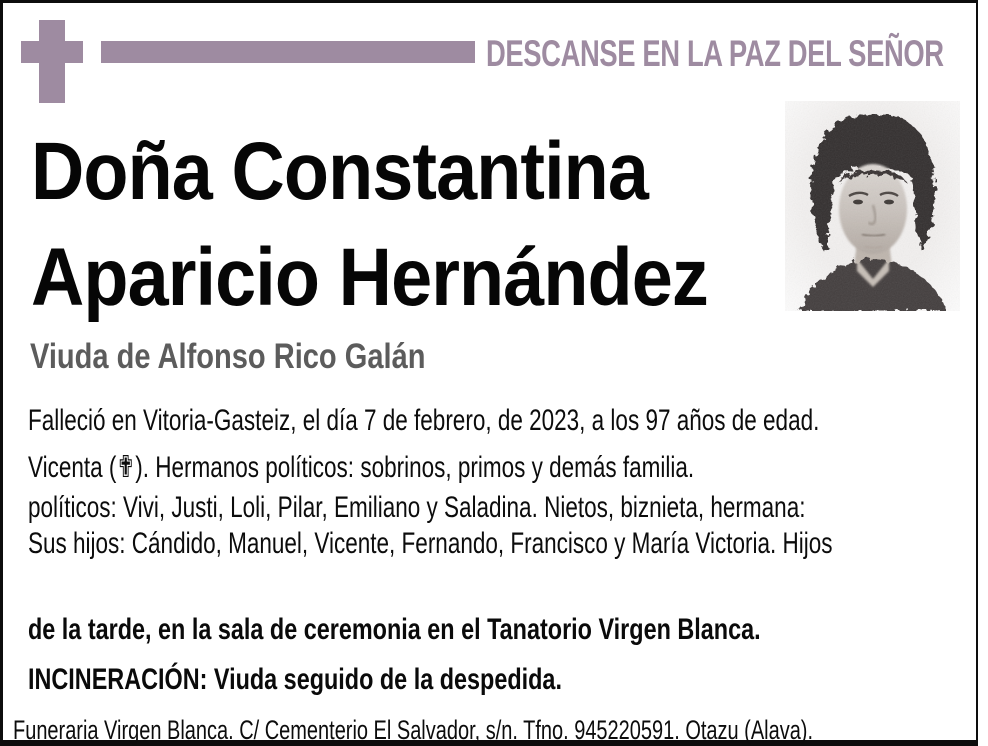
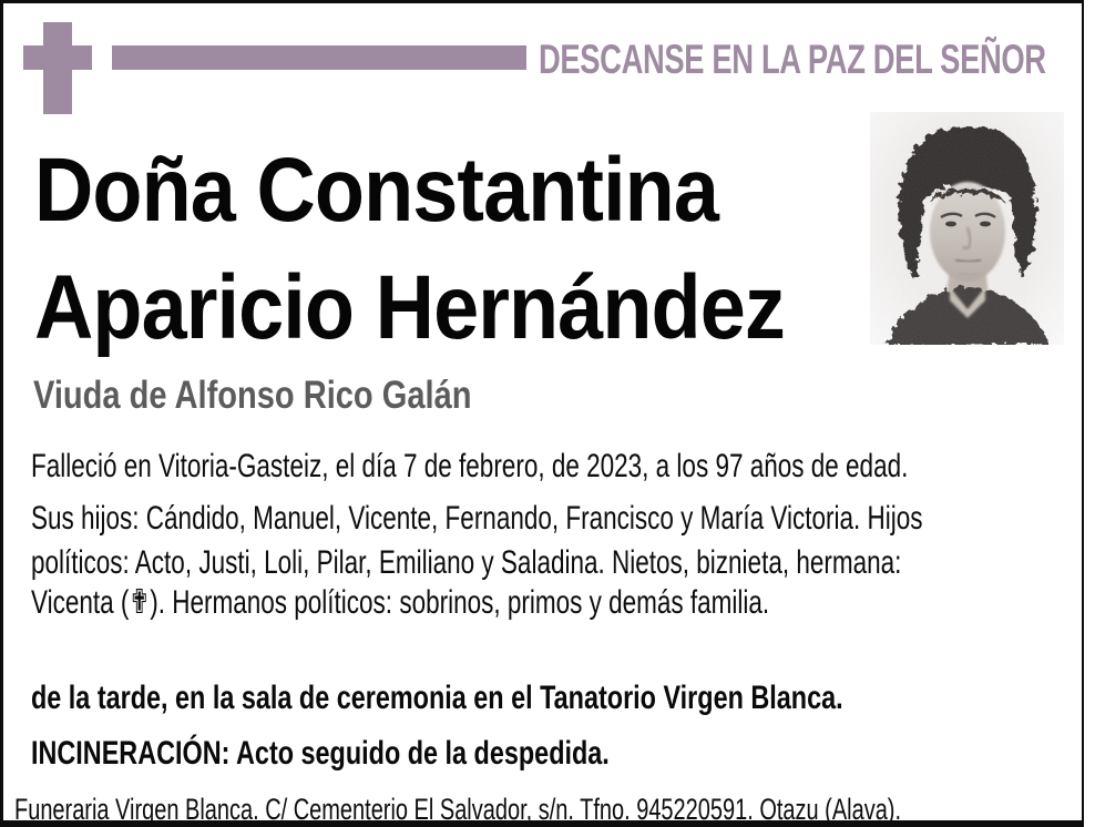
  DESCANSE EN LA PAZ DEL SEÑOR
  Doña Constantina
  Aparicio Hernández
  Viuda de Alfonso Rico Galán
  Falleció en Vitoria-Gasteiz, el día 7 de febrero, de 2023, a los 97 años de edad.
- Vicenta (✟). Hermanos políticos: sobrinos, primos y demás familia.
+ Sus hijos: Cándido, Manuel, Vicente, Fernando, Francisco y María Victoria. Hijos
- políticos: Vivi, Justi, Loli, Pilar, Emiliano y Saladina. Nietos, biznieta, hermana:
+ políticos: Acto, Justi, Loli, Pilar, Emiliano y Saladina. Nietos, biznieta, hermana:
- Sus hijos: Cándido, Manuel, Vicente, Fernando, Francisco y María Victoria. Hijos
+ Vicenta (✟). Hermanos políticos: sobrinos, primos y demás familia.
  de la tarde, en la sala de ceremonia en el Tanatorio Virgen Blanca.
- INCINERACIÓN: Viuda seguido de la despedida.
+ INCINERACIÓN: Acto seguido de la despedida.
  Funeraria Virgen Blanca. C/ Cementerio El Salvador, s/n. Tfno. 945220591. Otazu (Alava).
